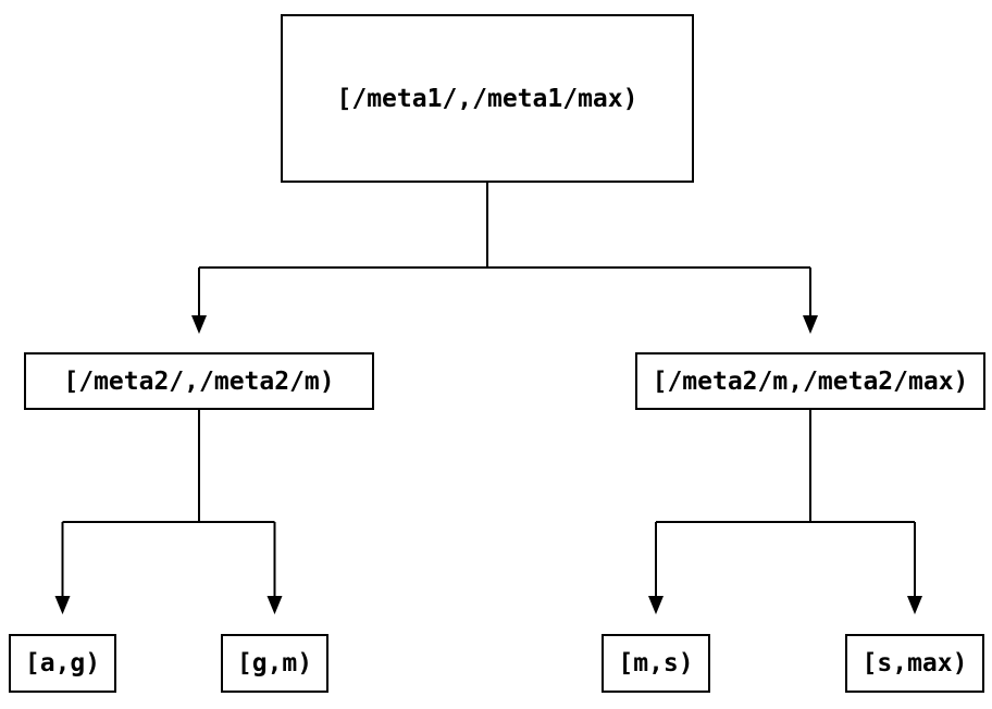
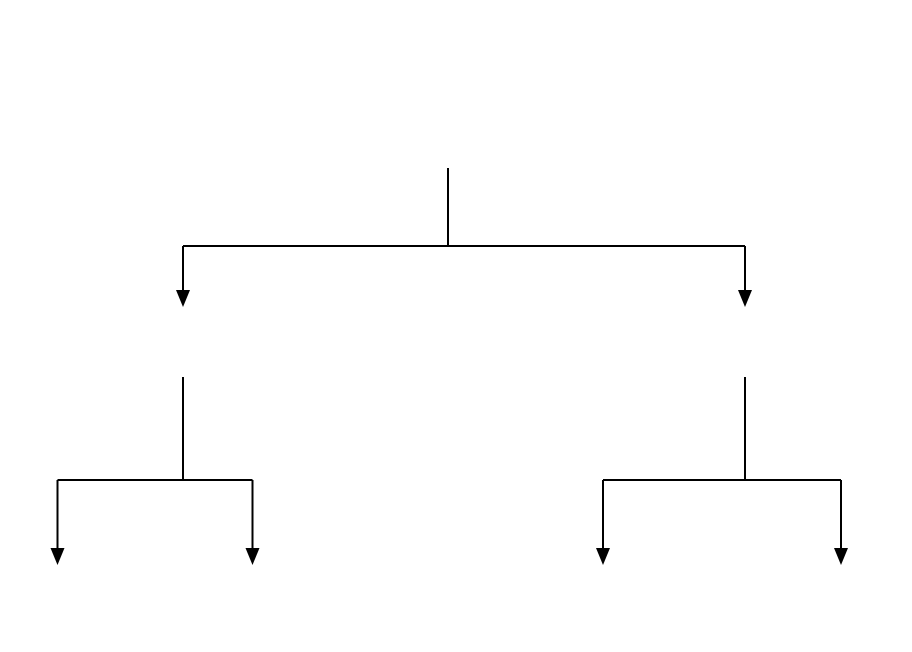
- [/meta1/,/meta1/max)
- [/meta2/,/meta2/m)
- [/meta2/m,/meta2/max)
- [a,g)
- [g,m)
- [m,s)
- [s,max)
